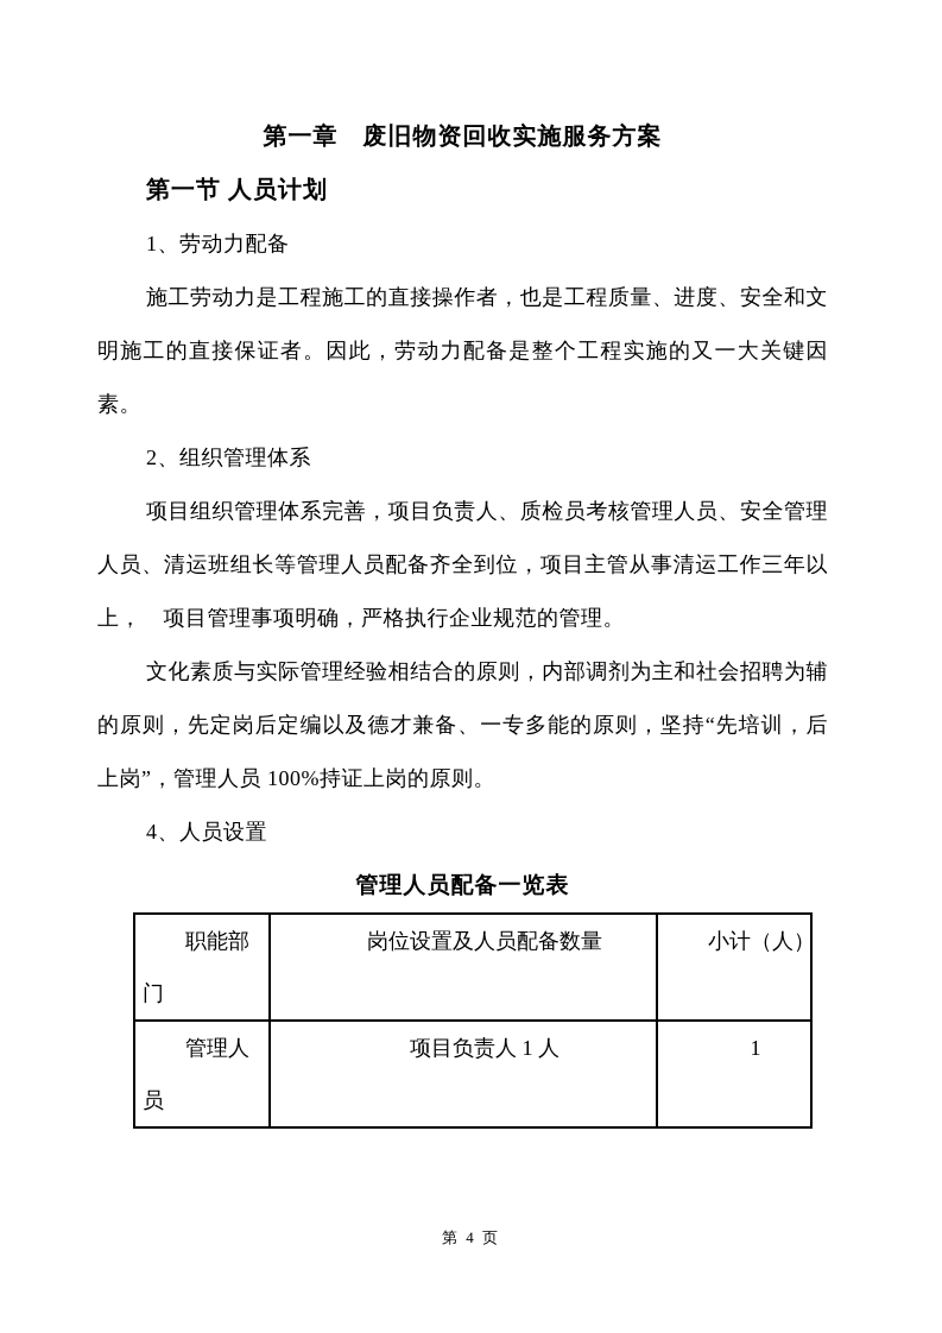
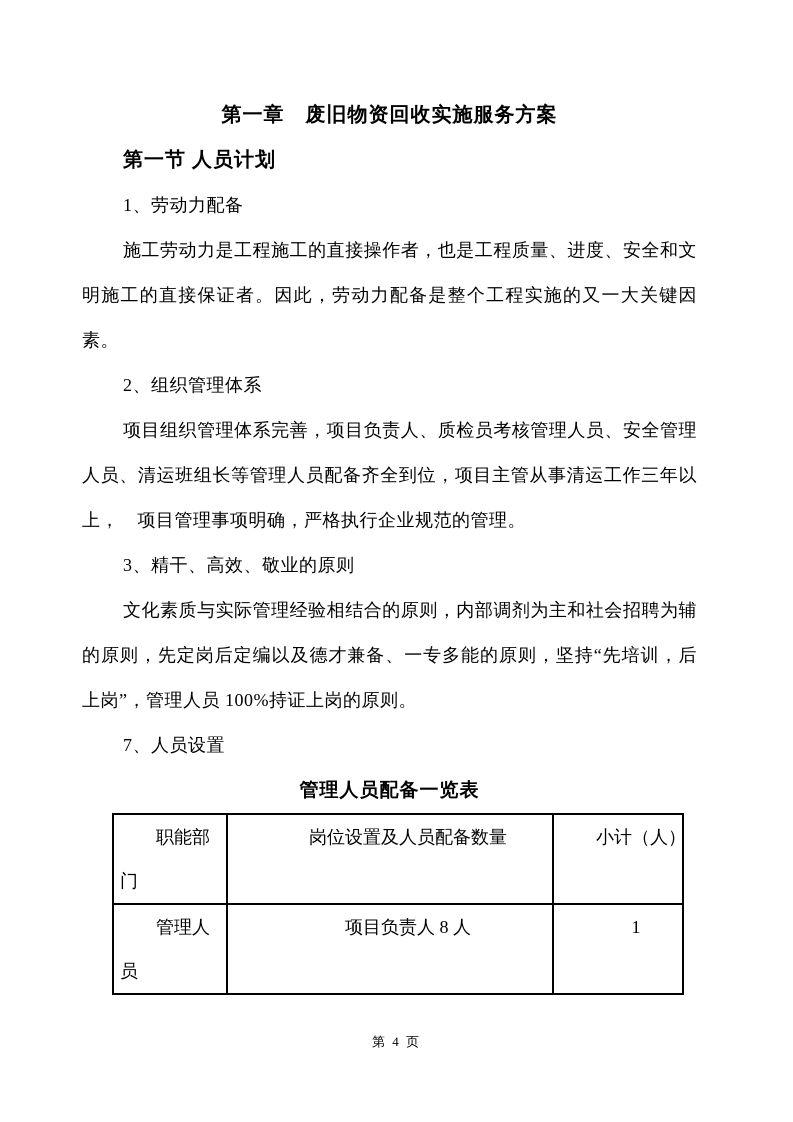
  第一章 废旧物资回收实施服务方案
  第一节 人员计划
  1、劳动力配备
  施工劳动力是工程施工的直接操作者，也是工程质量、进度、安全和文明施工的直接保证者。因此，劳动力配备是整个工程实施的又一大关键因素。
  2、组织管理体系
  项目组织管理体系完善，项目负责人、质检员考核管理人员、安全管理人员、清运班组长等管理人员配备齐全到位，项目主管从事清运工作三年以上， 项目管理事项明确，严格执行企业规范的管理。
+ 3、精干、高效、敬业的原则
  文化素质与实际管理经验相结合的原则，内部调剂为主和社会招聘为辅的原则，先定岗后定编以及德才兼备、一专多能的原则，坚持“先培训，后上岗”，管理人员 100%持证上岗的原则。
- 4、人员设置
+ 7、人员设置
  管理人员配备一览表
  职能部门	岗位设置及人员配备数量	小计（人）
- 管理人员	项目负责人 1 人	1
+ 管理人员	项目负责人 8 人	1
  第 4 页
